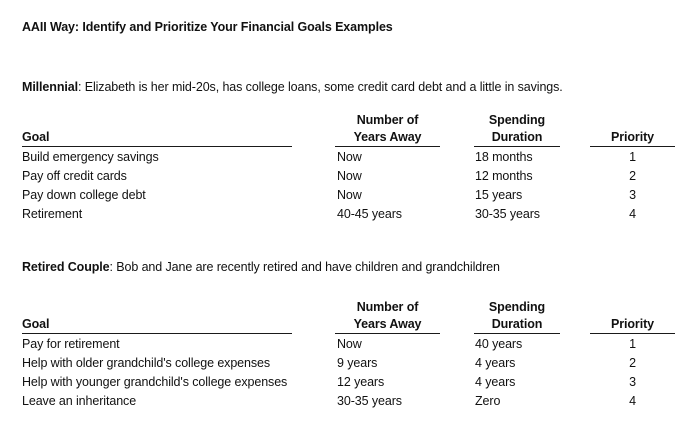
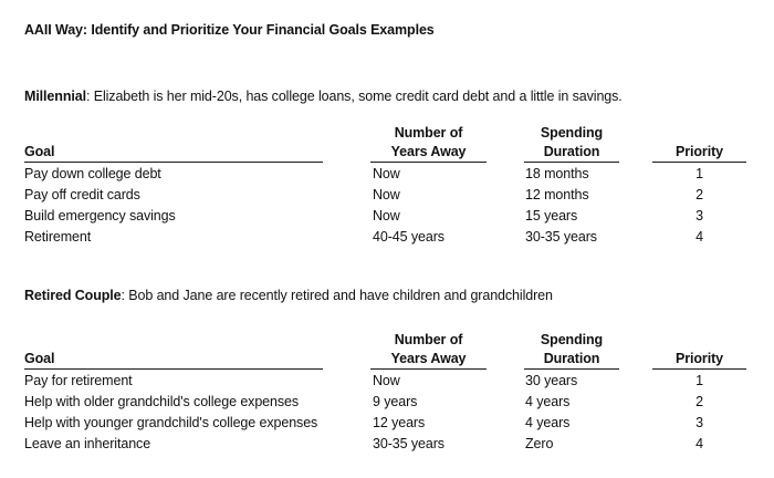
  AAII Way: Identify and Prioritize Your Financial Goals Examples
  Millennial: Elizabeth is her mid-20s, has college loans, some credit card debt and a little in savings.
  Goal
  Number of
  Years Away
  Spending
  Duration
  Priority
- Build emergency savings
+ Pay down college debt
  Now
  18 months
  1
  Pay off credit cards
  Now
  12 months
  2
- Pay down college debt
+ Build emergency savings
  Now
  15 years
  3
  Retirement
  40-45 years
  30-35 years
  4
  Retired Couple: Bob and Jane are recently retired and have children and grandchildren
  Goal
  Number of
  Years Away
  Spending
  Duration
  Priority
  Pay for retirement
  Now
- 40 years
+ 30 years
  1
  Help with older grandchild's college expenses
  9 years
  4 years
  2
  Help with younger grandchild's college expenses
  12 years
  4 years
  3
  Leave an inheritance
  30-35 years
  Zero
  4
